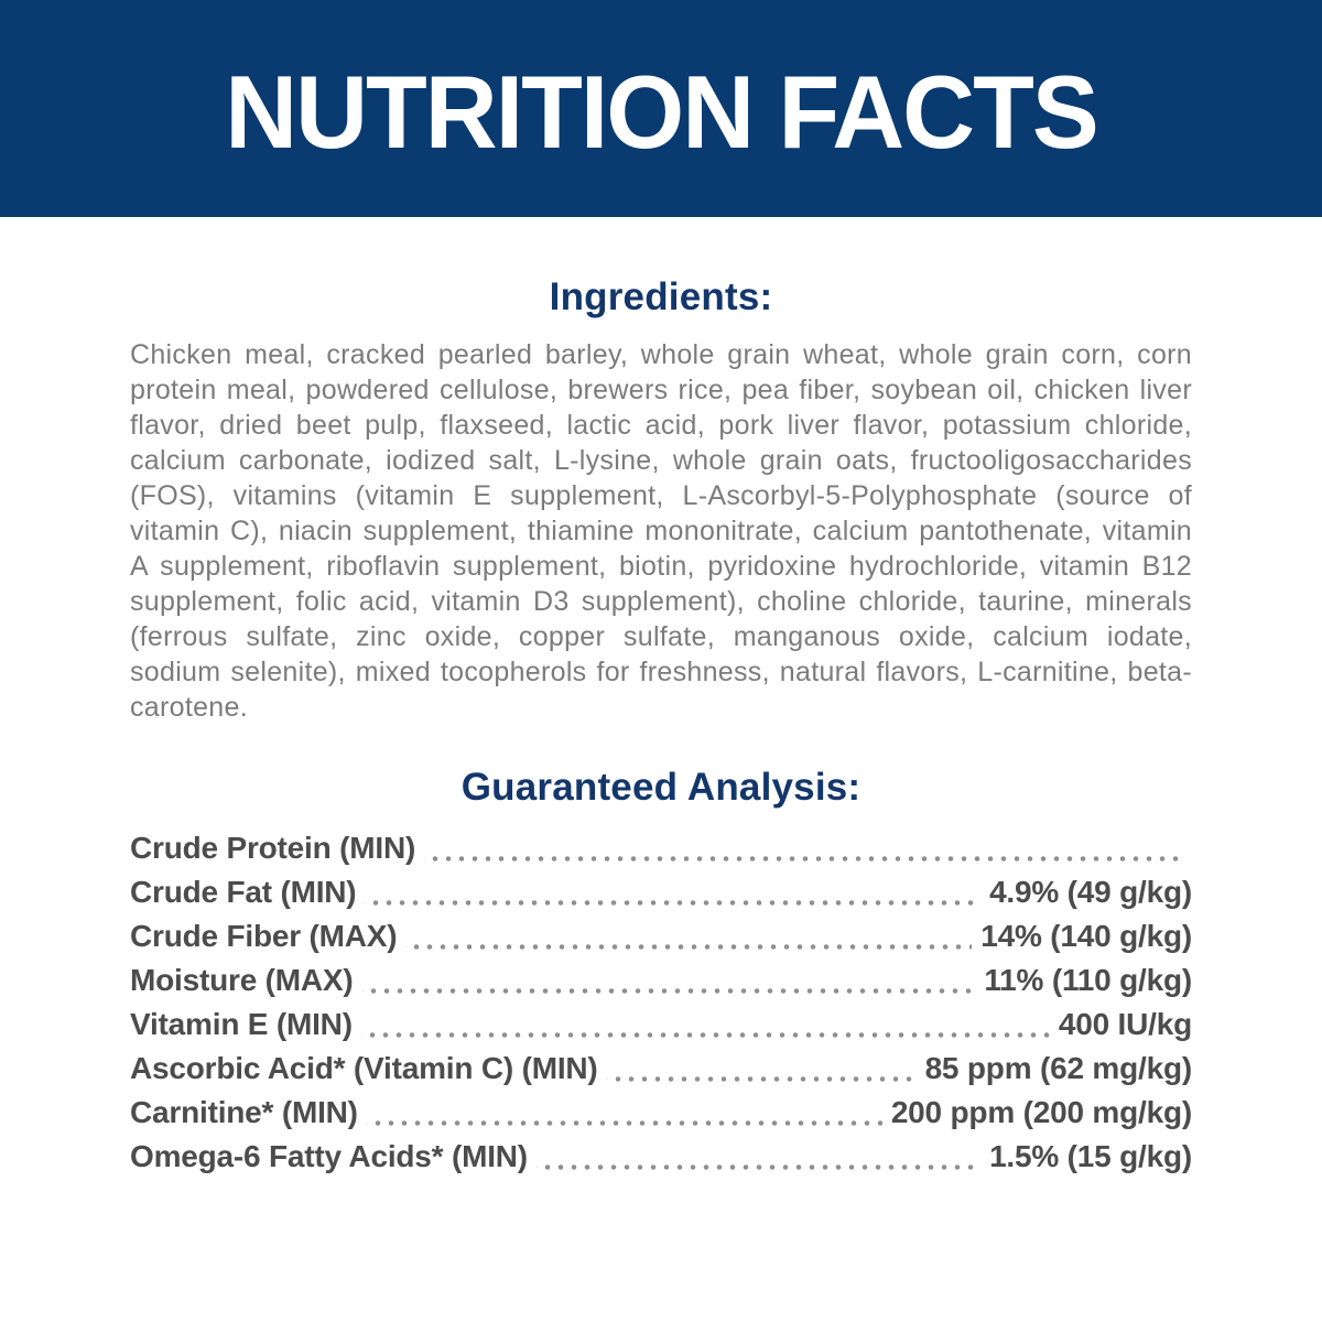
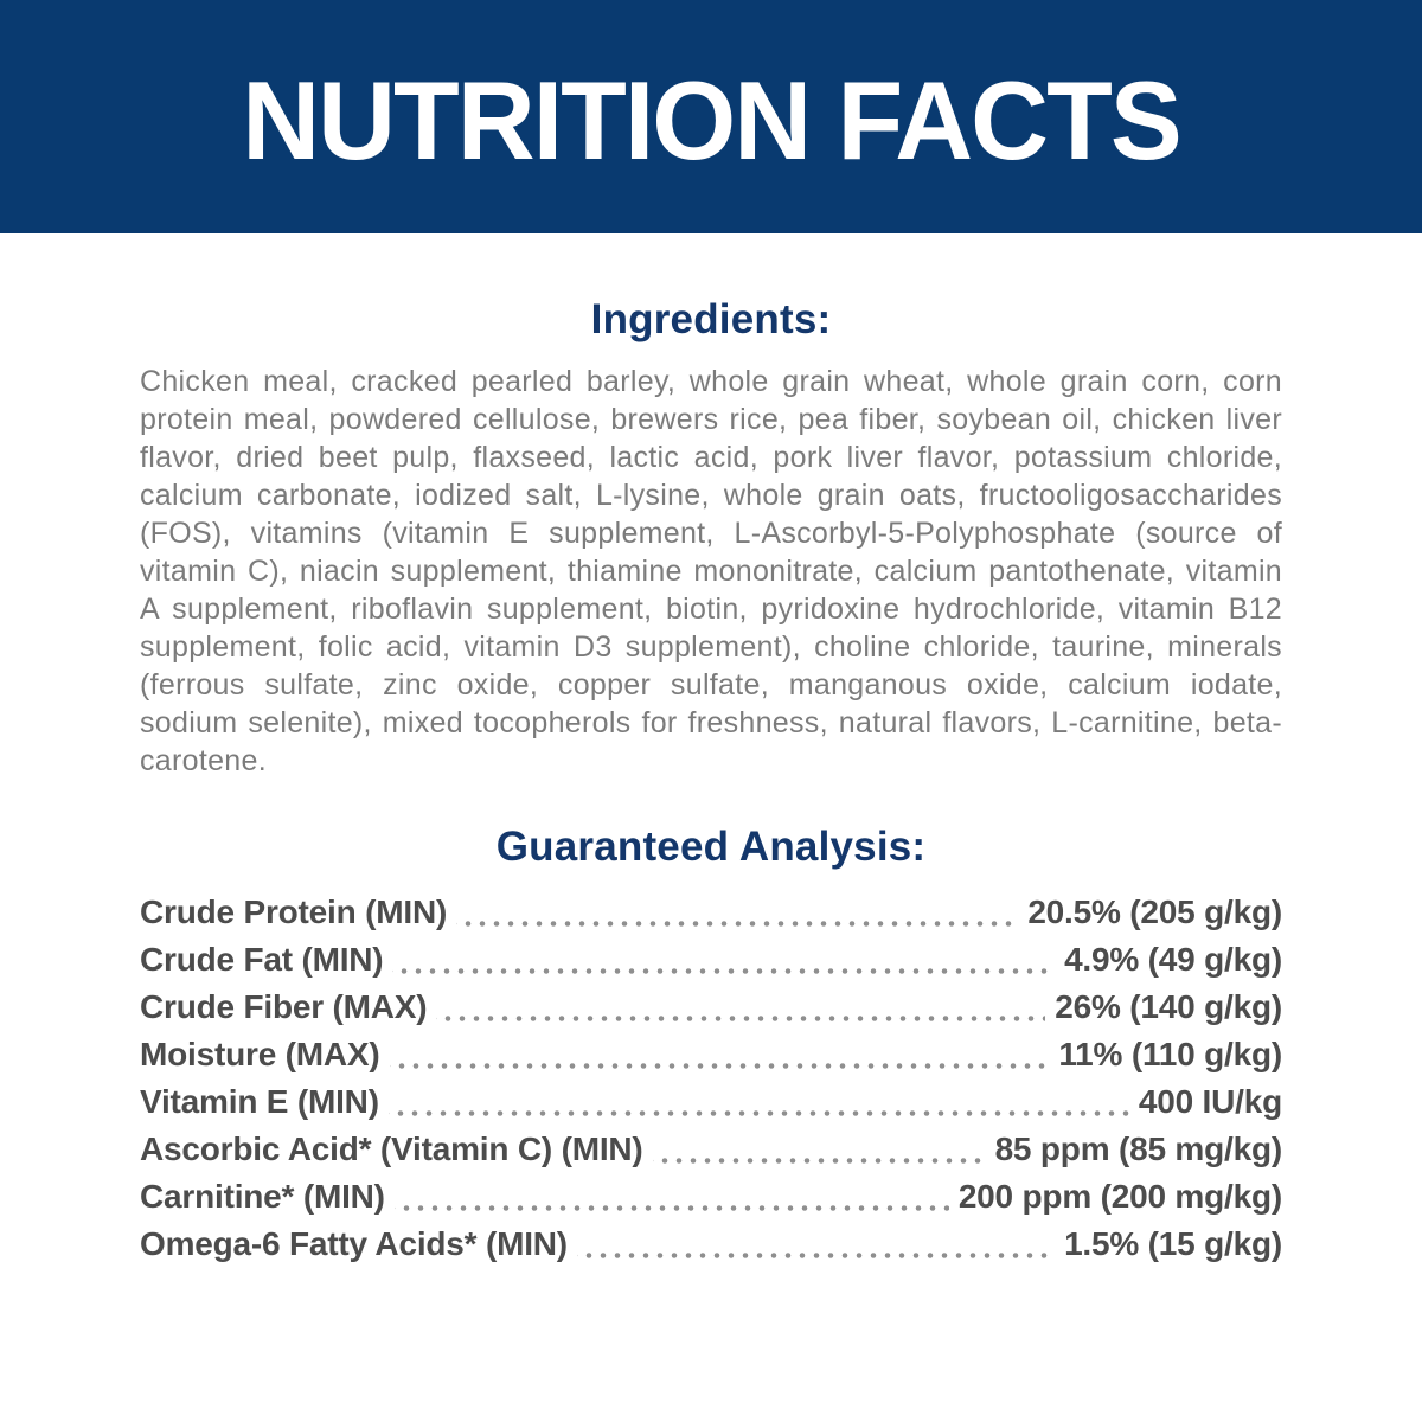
  NUTRITION FACTS
  Ingredients:
  Chicken meal, cracked pearled barley, whole grain wheat, whole grain corn, corn protein meal, powdered cellulose, brewers rice, pea fiber, soybean oil, chicken liver flavor, dried beet pulp, flaxseed, lactic acid, pork liver flavor, potassium chloride, calcium carbonate, iodized salt, L-lysine, whole grain oats, fructooligosaccharides (FOS), vitamins (vitamin E supplement, L-Ascorbyl-5-Polyphosphate (source of vitamin C), niacin supplement, thiamine mononitrate, calcium pantothenate, vitamin A supplement, riboflavin supplement, biotin, pyridoxine hydrochloride, vitamin B12 supplement, folic acid, vitamin D3 supplement), choline chloride, taurine, minerals (ferrous sulfate, zinc oxide, copper sulfate, manganous oxide, calcium iodate, sodium selenite), mixed tocopherols for freshness, natural flavors, L-carnitine, beta-carotene.
  Guaranteed Analysis:
  Crude Protein (MIN)
+ 20.5% (205 g/kg)
  Crude Fat (MIN)
  4.9% (49 g/kg)
  Crude Fiber (MAX)
- 14% (140 g/kg)
+ 26% (140 g/kg)
  Moisture (MAX)
  11% (110 g/kg)
  Vitamin E (MIN)
  400 IU/kg
  Ascorbic Acid* (Vitamin C) (MIN)
- 85 ppm (62 mg/kg)
+ 85 ppm (85 mg/kg)
  Carnitine* (MIN)
  200 ppm (200 mg/kg)
  Omega-6 Fatty Acids* (MIN)
  1.5% (15 g/kg)
